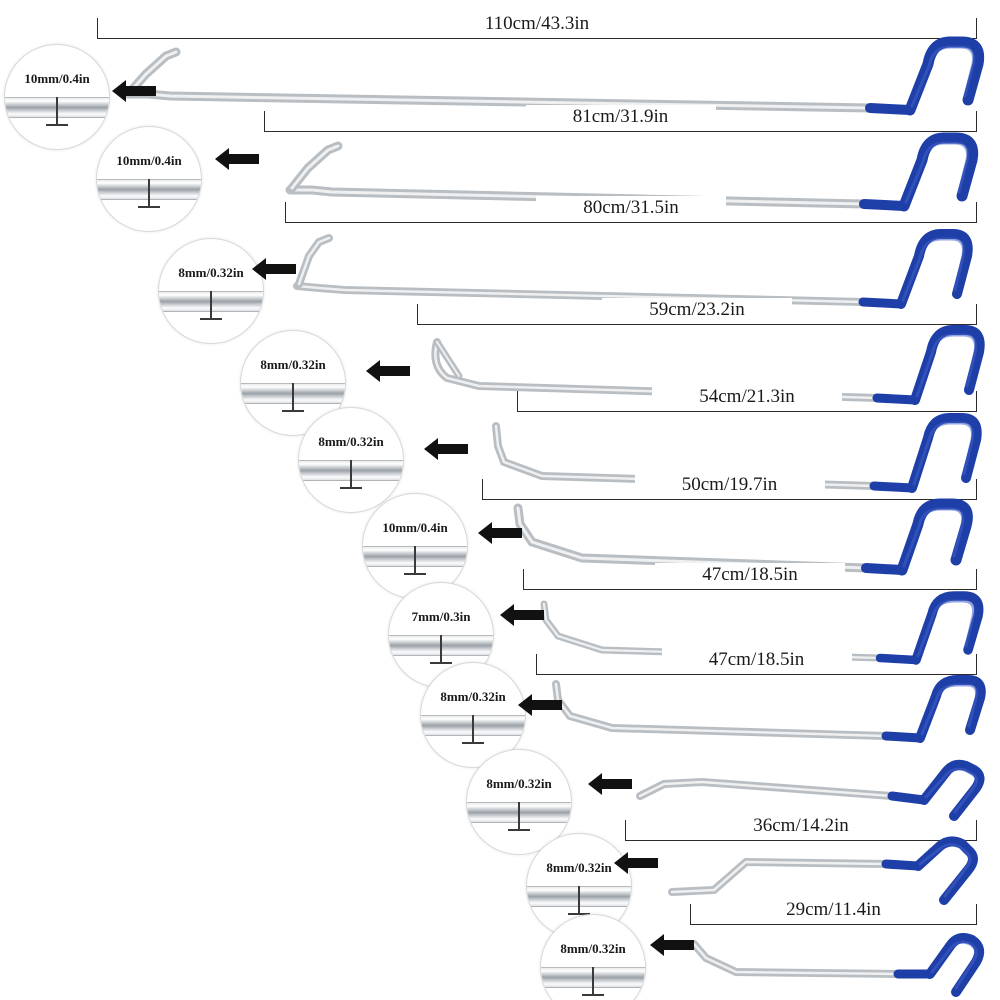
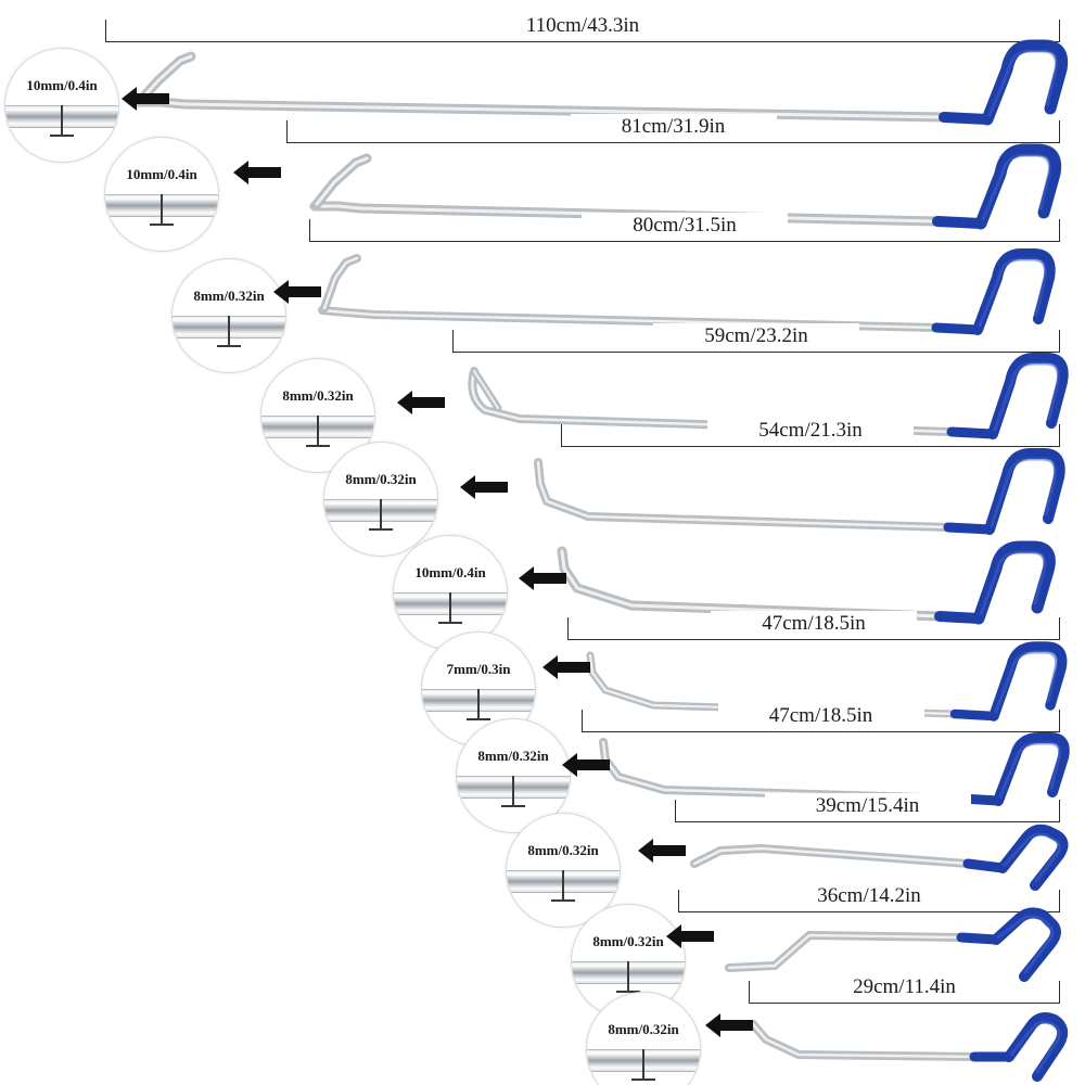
  110cm/43.3in
  10mm/0.4in
  81cm/31.9in
  10mm/0.4in
  80cm/31.5in
  8mm/0.32in
  59cm/23.2in
  8mm/0.32in
  54cm/21.3in
  8mm/0.32in
- 50cm/19.7in
  10mm/0.4in
  47cm/18.5in
  7mm/0.3in
  47cm/18.5in
  8mm/0.32in
+ 39cm/15.4in
  8mm/0.32in
  36cm/14.2in
  8mm/0.32in
  29cm/11.4in
  8mm/0.32in
